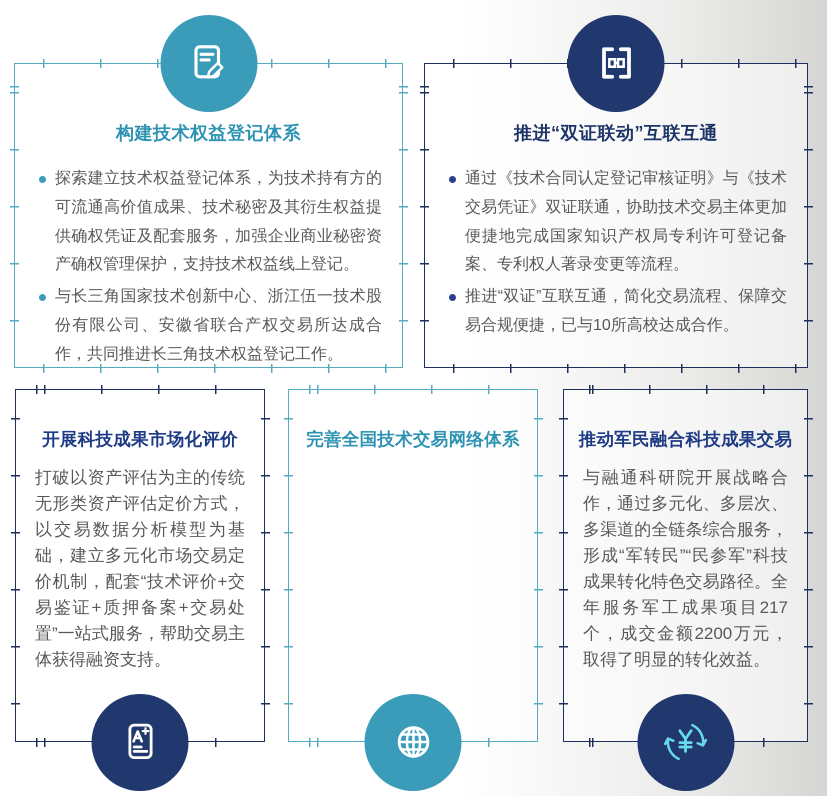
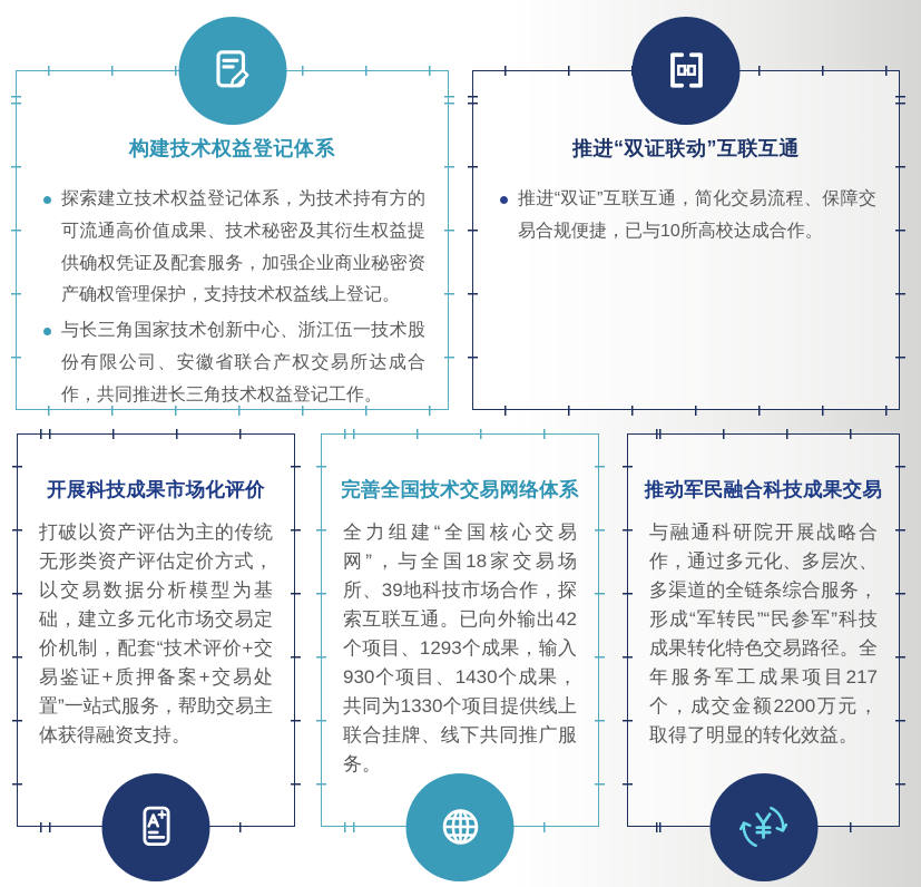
  构建技术权益登记体系
  探索建立技术权益登记体系，为技术持有方的可流通高价值成果、技术秘密及其衍生权益提供确权凭证及配套服务，加强企业商业秘密资产确权管理保护，支持技术权益线上登记。
  与长三角国家技术创新中心、浙江伍一技术股份有限公司、安徽省联合产权交易所达成合作，共同推进长三角技术权益登记工作。
  推进“双证联动”互联互通
- 通过《技术合同认定登记审核证明》与《技术交易凭证》双证联通，协助技术交易主体更加便捷地完成国家知识产权局专利许可登记备案、专利权人著录变更等流程。
  推进“双证”互联互通，简化交易流程、保障交易合规便捷，已与10所高校达成合作。
  开展科技成果市场化评价
  打破以资产评估为主的传统无形类资产评估定价方式，以交易数据分析模型为基础，建立多元化市场交易定价机制，配套“技术评价+交易鉴证+质押备案+交易处置”一站式服务，帮助交易主体获得融资支持。
  完善全国技术交易网络体系
+ 全力组建“全国核心交易网”，与全国18家交易场所、39地科技市场合作，探索互联互通。已向外输出42个项目、1293个成果，输入930个项目、1430个成果，共同为1330个项目提供线上联合挂牌、线下共同推广服务。
  推动军民融合科技成果交易
  与融通科研院开展战略合作，通过多元化、多层次、多渠道的全链条综合服务，形成“军转民”“民参军”科技成果转化特色交易路径。全年服务军工成果项目217个，成交金额2200万元，取得了明显的转化效益。
